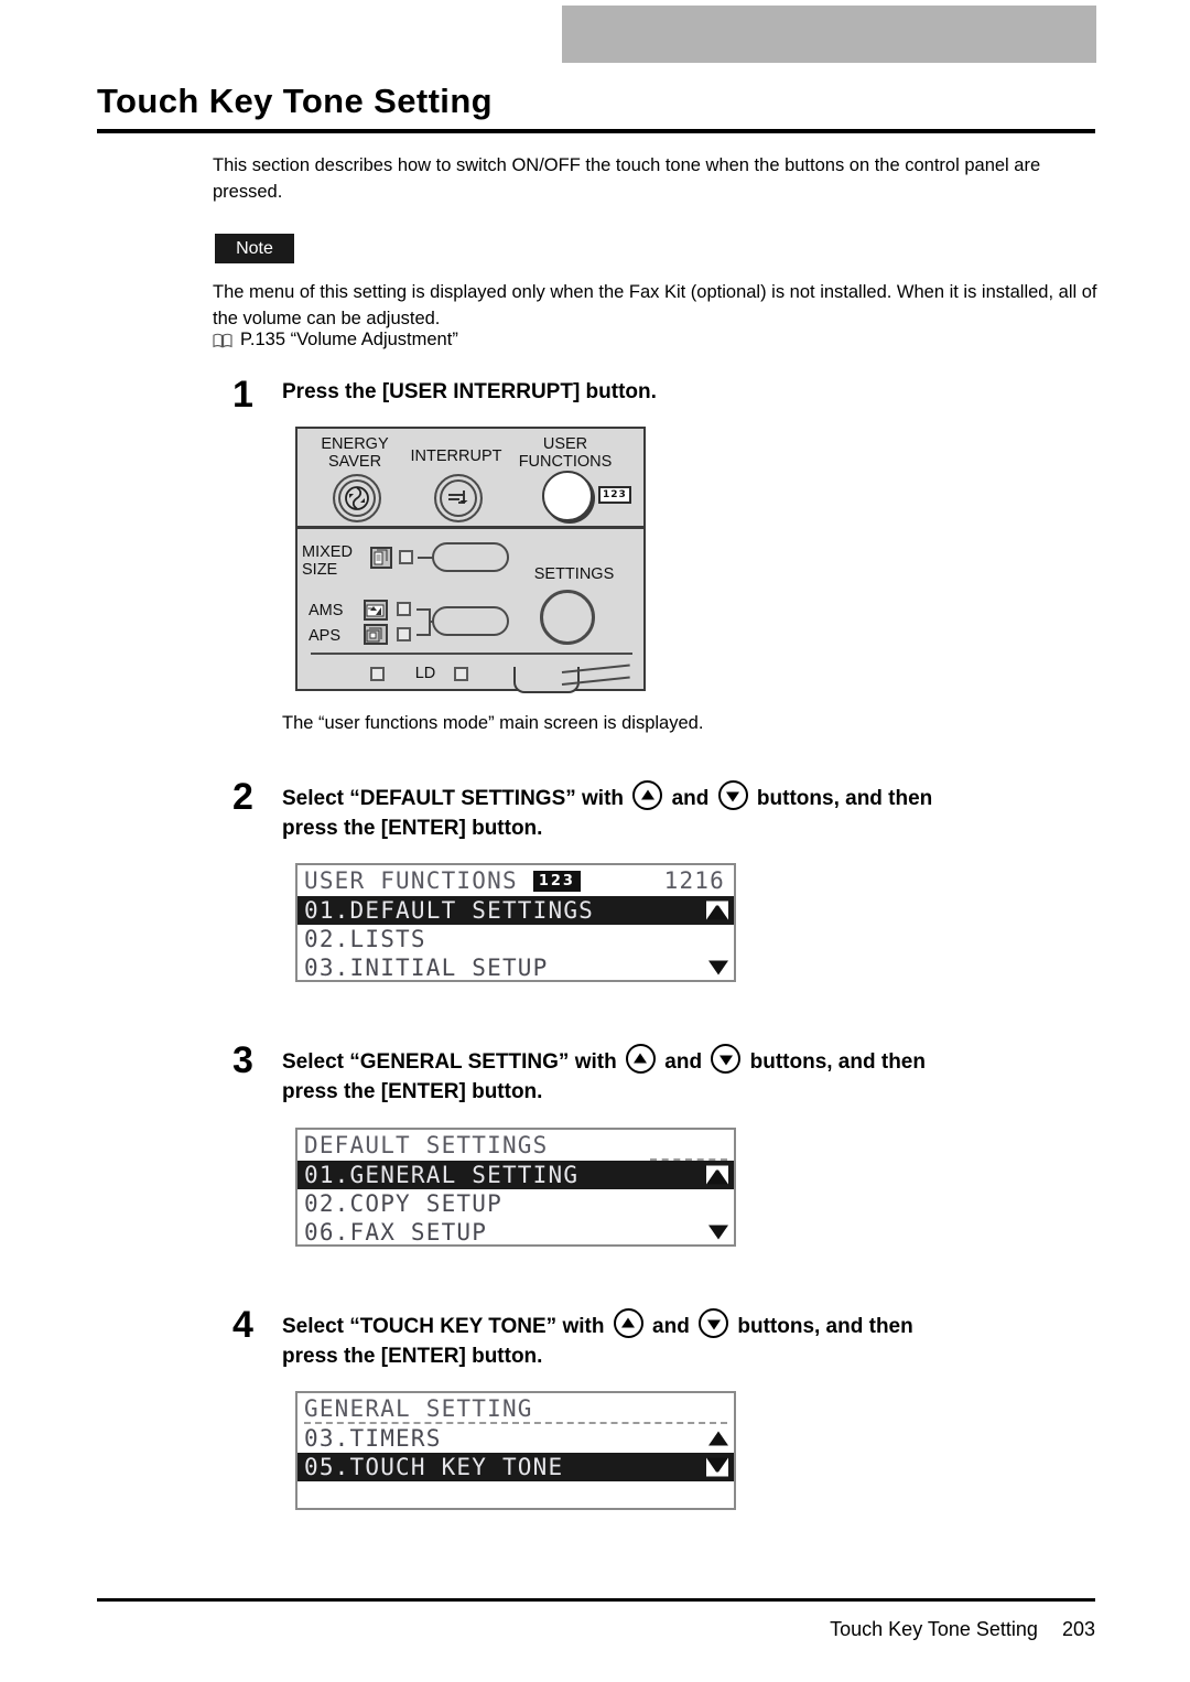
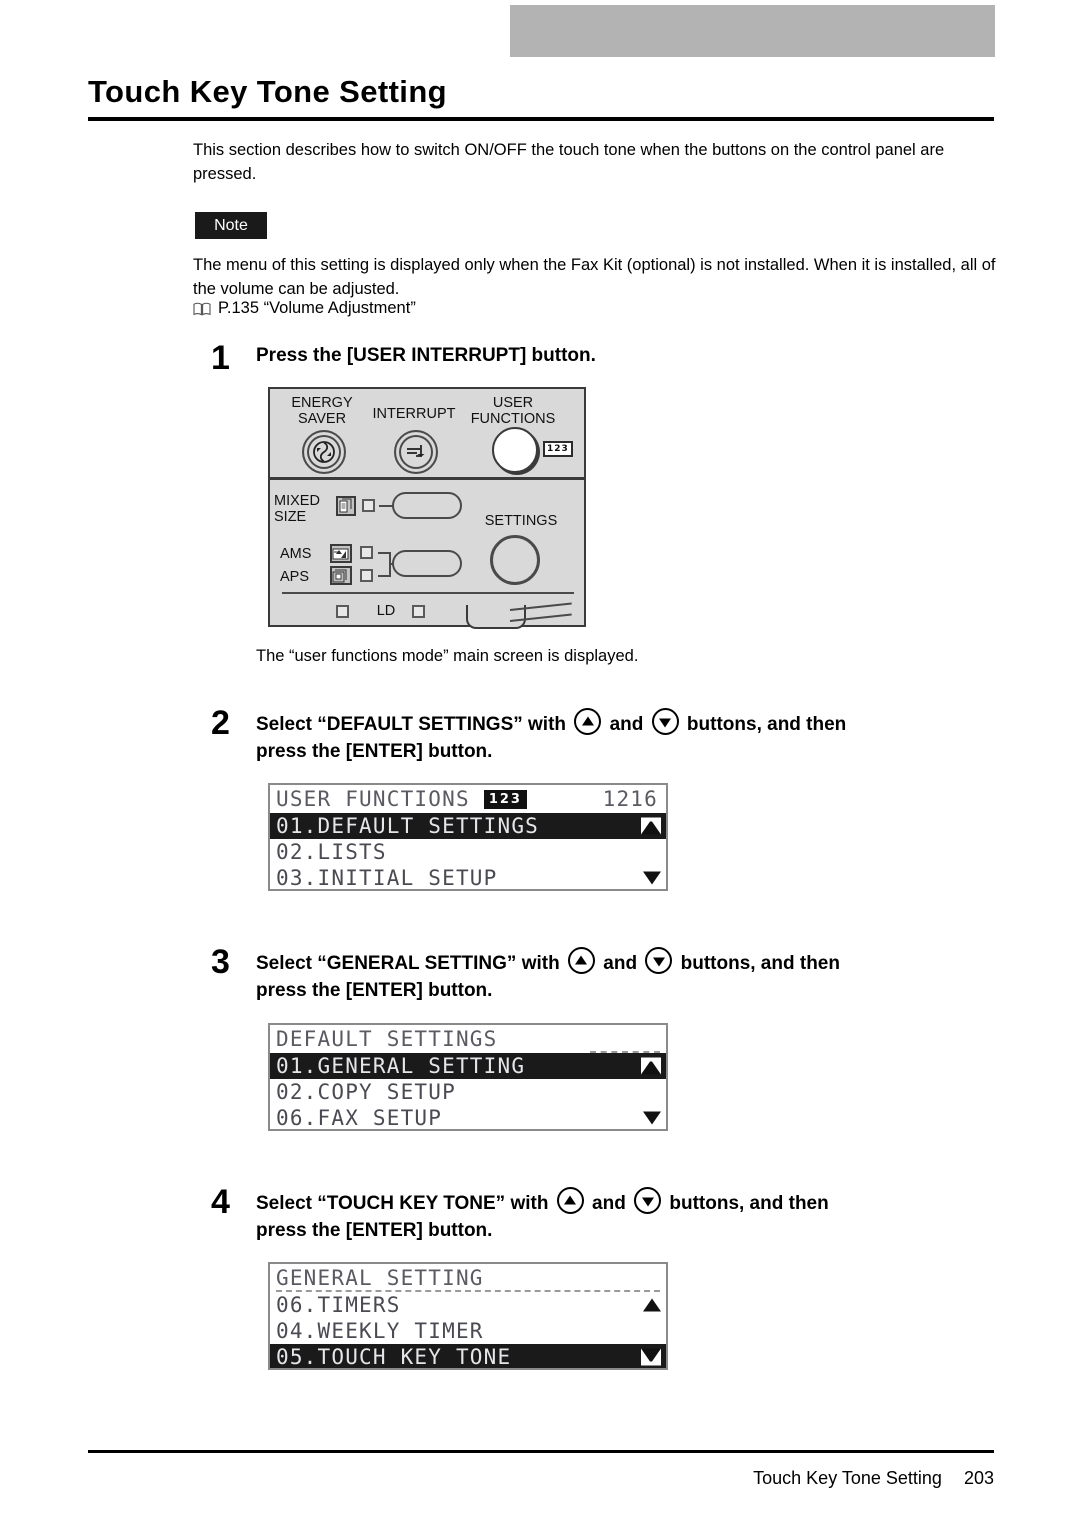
  Touch Key Tone Setting
  This section describes how to switch ON/OFF the touch tone when the buttons on the control panel are pressed.
  Note
  The menu of this setting is displayed only when the Fax Kit (optional) is not installed. When it is installed, all of the volume can be adjusted.
  P.135 “Volume Adjustment”
  1
  Press the [USER INTERRUPT] button.
  ENERGY
  SAVER
  INTERRUPT
  USER
  FUNCTIONS
  123
  MIXED
  SIZE
  AMS
  APS
  SETTINGS
  LD
  The “user functions mode” main screen is displayed.
  2
  Select “DEFAULT SETTINGS” with and buttons, and then
  press the [ENTER] button.
  USER FUNCTIONS
  123
  1216
  01.DEFAULT SETTINGS
  02.LISTS
  03.INITIAL SETUP
  3
  Select “GENERAL SETTING” with and buttons, and then
  press the [ENTER] button.
  DEFAULT SETTINGS
  01.GENERAL SETTING
  02.COPY SETUP
  06.FAX SETUP
  4
  Select “TOUCH KEY TONE” with and buttons, and then
  press the [ENTER] button.
  GENERAL SETTING
- 03.TIMERS
+ 06.TIMERS
+ 04.WEEKLY TIMER
  05.TOUCH KEY TONE
  Touch Key Tone Setting
  203
